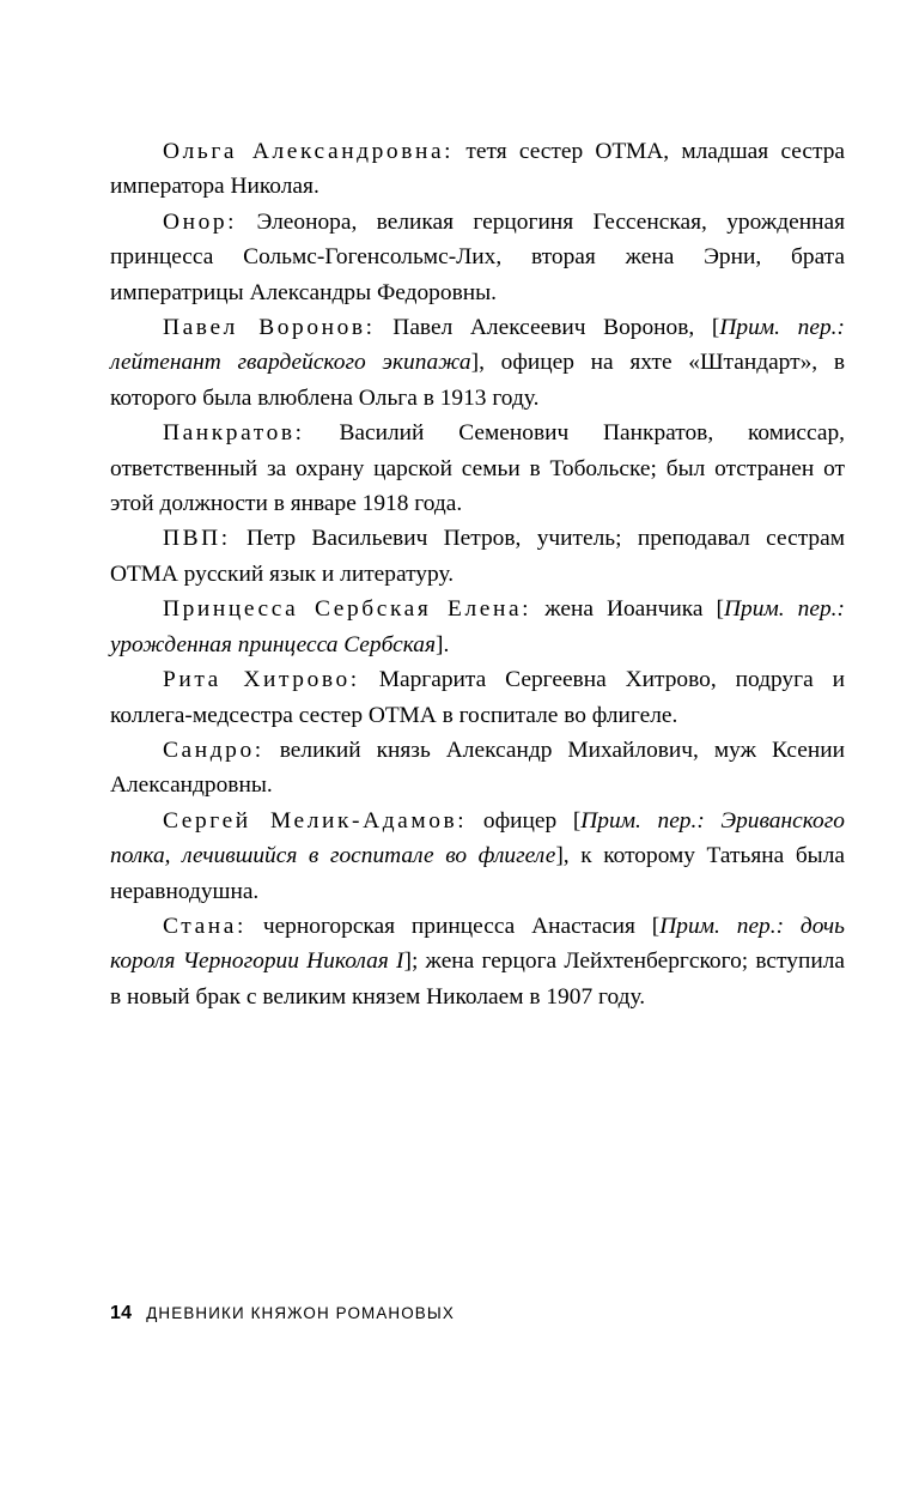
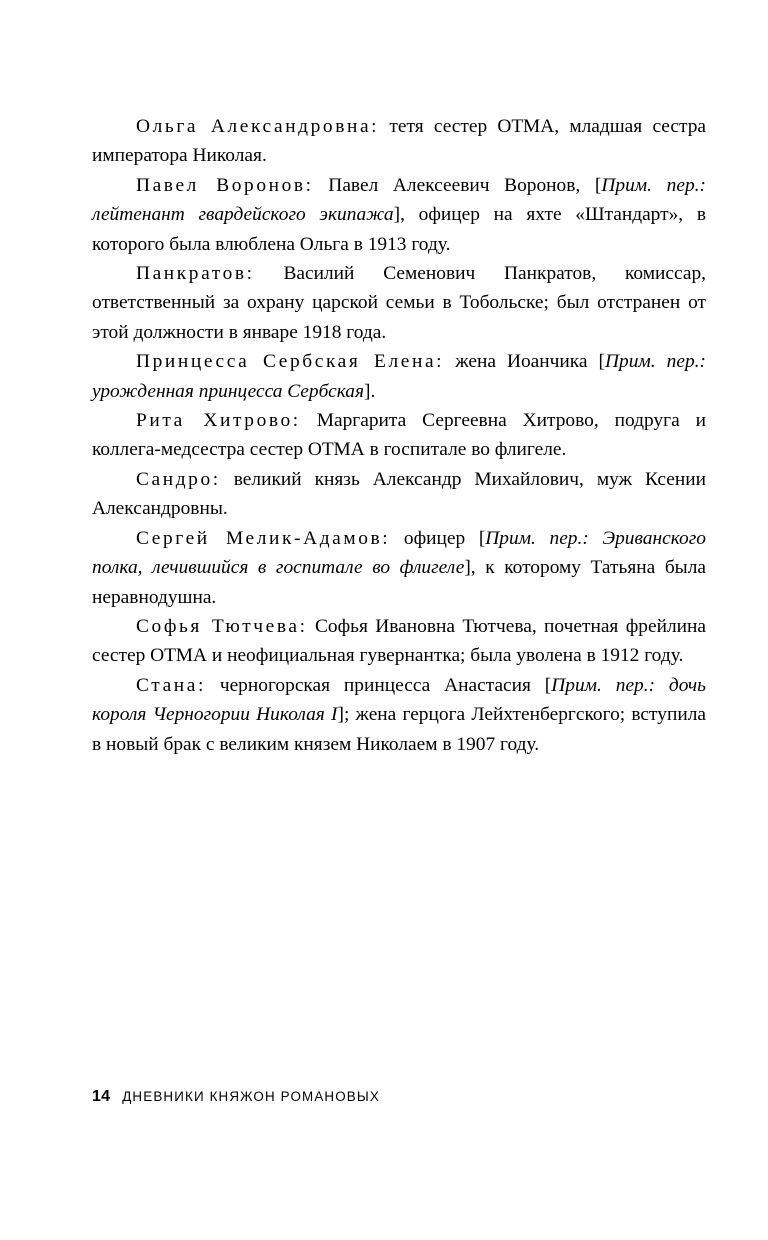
  Ольга Александровна: тетя сестер ОТМА, младшая сестра императора Николая.
- Онор: Элеонора, великая герцогиня Гессенская, урожденная принцесса Сольмс-Гогенсольмс-Лих, вторая жена Эрни, брата императрицы Александры Федоровны.
  Павел Воронов: Павел Алексеевич Воронов, [Прим. пер.: лейтенант гвардейского экипажа], офицер на яхте «Штандарт», в которого была влюблена Ольга в 1913 году.
  Панкратов: Василий Семенович Панкратов, комиссар, ответственный за охрану царской семьи в Тобольске; был отстранен от этой должности в январе 1918 года.
- ПВП: Петр Васильевич Петров, учитель; преподавал сестрам ОТМА русский язык и литературу.
  Принцесса Сербская Елена: жена Иоанчика [Прим. пер.: урожденная принцесса Сербская].
  Рита Хитрово: Маргарита Сергеевна Хитрово, подруга и коллега-медсестра сестер ОТМА в госпитале во флигеле.
  Сандро: великий князь Александр Михайлович, муж Ксении Александровны.
  Сергей Мелик-Адамов: офицер [Прим. пер.: Эриванского полка, лечившийся в госпитале во флигеле], к которому Татьяна была неравнодушна.
+ Софья Тютчева: Софья Ивановна Тютчева, почетная фрейлина сестер ОТМА и неофициальная гувернантка; была уволена в 1912 году.
  Стана: черногорская принцесса Анастасия [Прим. пер.: дочь короля Черногории Николая I]; жена герцога Лейхтенбергского; вступила в новый брак с великим князем Николаем в 1907 году.
  14
  ДНЕВНИКИ КНЯЖОН РОМАНОВЫХ
